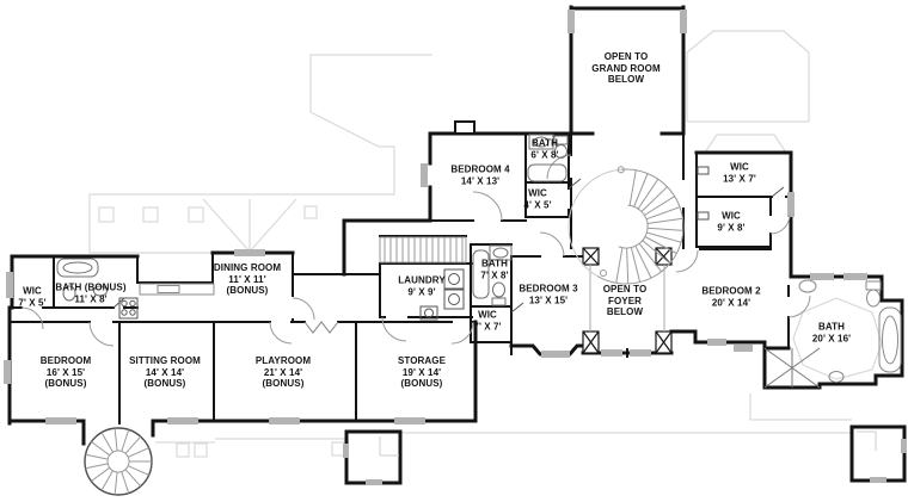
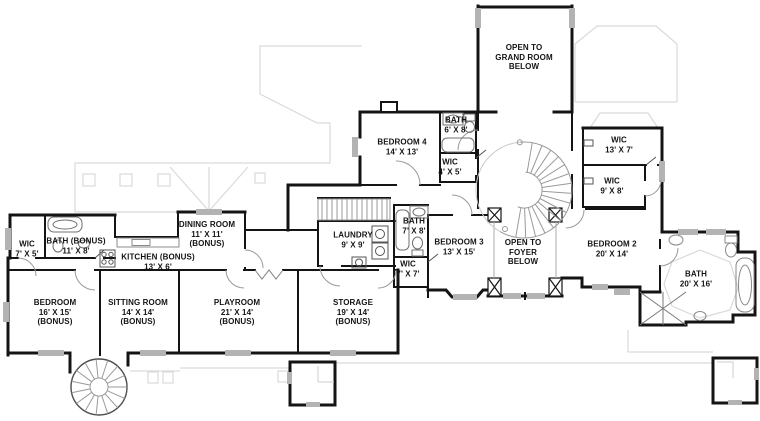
  OPEN TO
  GRAND ROOM
  BELOW
  BEDROOM 4
  14' X 13'
  BATH
  6' X 8'
  WIC
  4' X 5'
  WIC
  13' X 7'
  WIC
  9' X 8'
  BEDROOM 2
  20' X 14'
  BATH
  20' X 16'
  BEDROOM 3
  13' X 15'
  OPEN TO
  FOYER
  BELOW
  BATH
  7' X 8'
  WIC
  7' X 7'
  LAUNDRY
  9' X 9'
  DINING ROOM
  11' X 11'
  (BONUS)
+ KITCHEN (BONUS)
+ 13' X 6'
  BATH (BONUS)
  11' X 8'
  WIC
  7' X 5'
  BEDROOM
  16' X 15'
  (BONUS)
  SITTING ROOM
  14' X 14'
  (BONUS)
  PLAYROOM
  21' X 14'
  (BONUS)
  STORAGE
  19' X 14'
  (BONUS)
